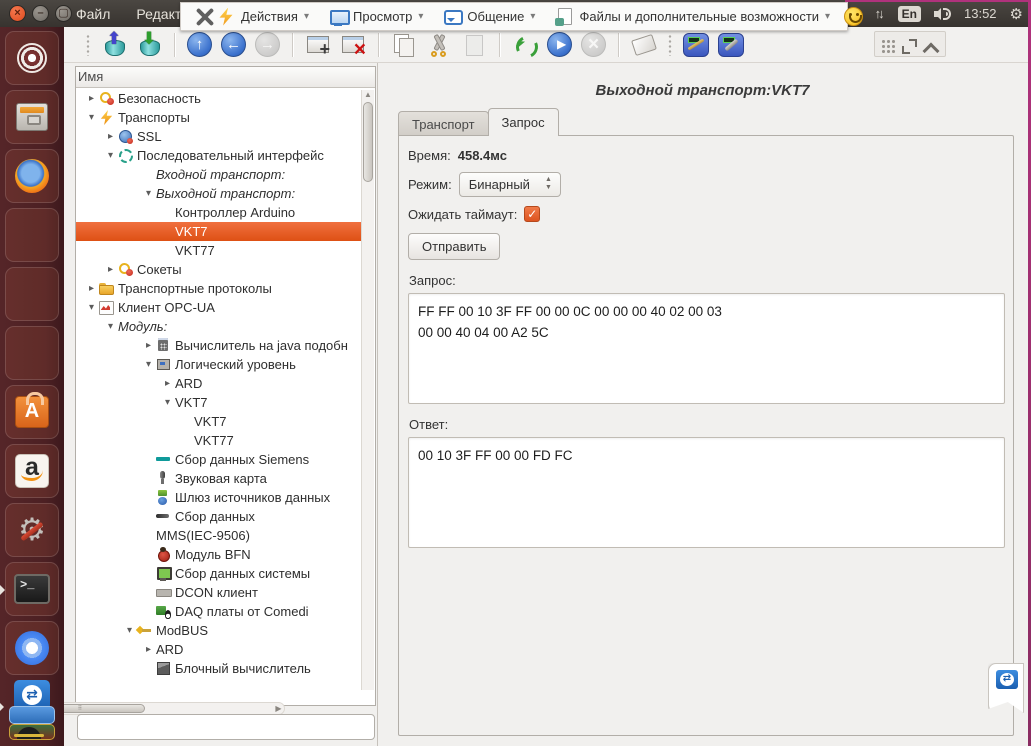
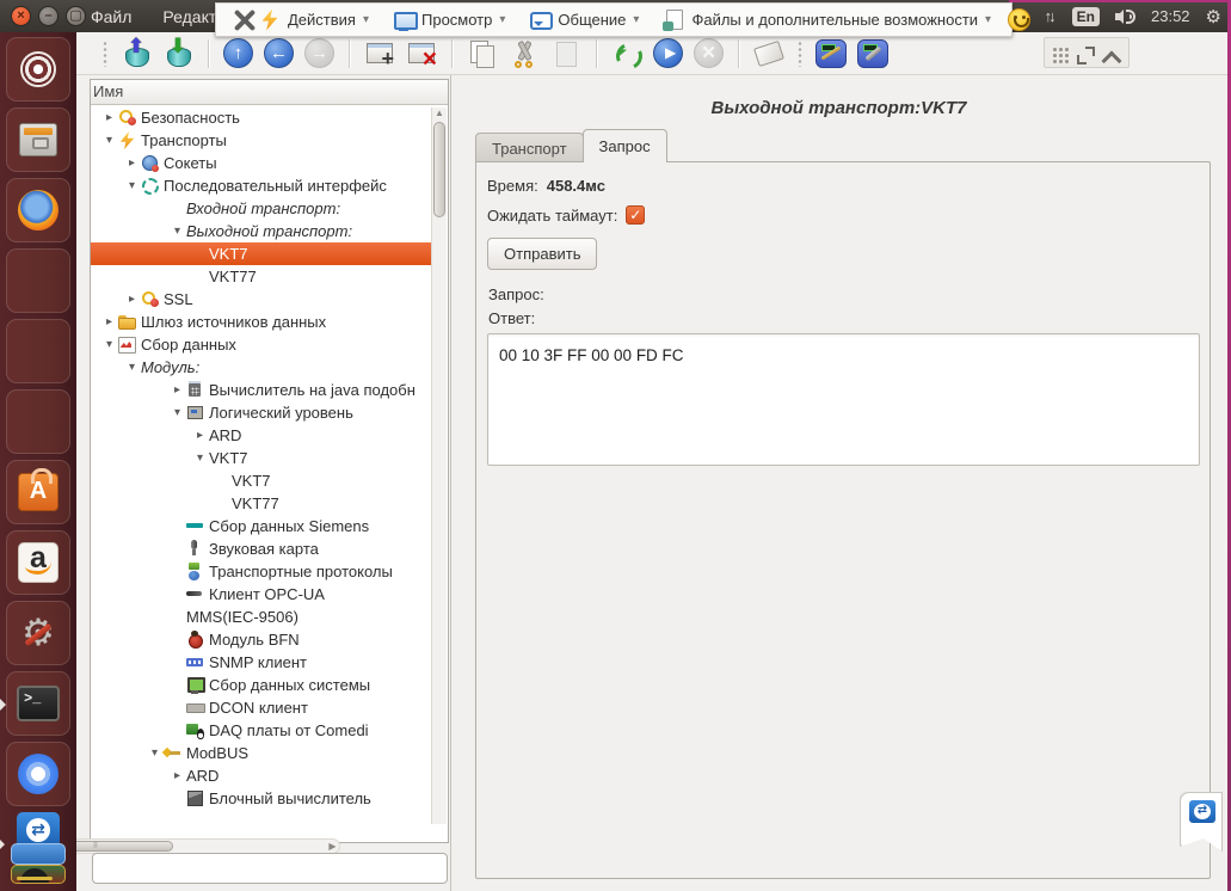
  ×
  –
  ▢
  Файл
  Редакт
  ↑↓
  En
- 13:52
+ 23:52
  ⚙
  Действия
  ▾
  Просмотр
  ▾
  Общение
  ▾
  Файлы и дополнительные возможности
  ▾
  ⚙
  >_
  ↑
  ←
  →
  Имя
  ▸
  Безопасность
  ▾
  Транспорты
  ▸
- SSL
+ Сокеты
  ▾
  Последовательный интерфейс
  Входной транспорт:
  ▾
  Выходной транспорт:
- Контроллер Arduino
  VKT7
  VKT77
  ▸
- Сокеты
+ SSL
  ▸
- Транспортные протоколы
+ Шлюз источников данных
  ▾
- Клиент OPC-UA
+ Сбор данных
  ▾
  Модуль:
  ▸
  Вычислитель на java подобн
  ▾
  Логический уровень
  ▸
  ARD
  ▾
  VKT7
  VKT7
  VKT77
  Сбор данных Siemens
  Звуковая карта
- Шлюз источников данных
+ Транспортные протоколы
- Сбор данных
+ Клиент OPC-UA
  MMS(IEC-9506)
  Модуль BFN
+ SNMP клиент
  Сбор данных системы
  DCON клиент
  DAQ платы от Comedi
  ▾
  ModBUS
  ▸
  ARD
  Блочный вычислитель
  ▲
  ▶
  Выходной транспорт:VKT7
  Транспорт
  Запрос
  Время:
  458.4мс
- Режим:
- Бинарный
  Ожидать таймаут:
  ✓
  Отправить
  Запрос:
- FF FF 00 10 3F FF 00 00 0C 00 00 00 40 02 00 03
- 00 00 40 04 00 A2 5C
  Ответ:
  00 10 3F FF 00 00 FD FC
